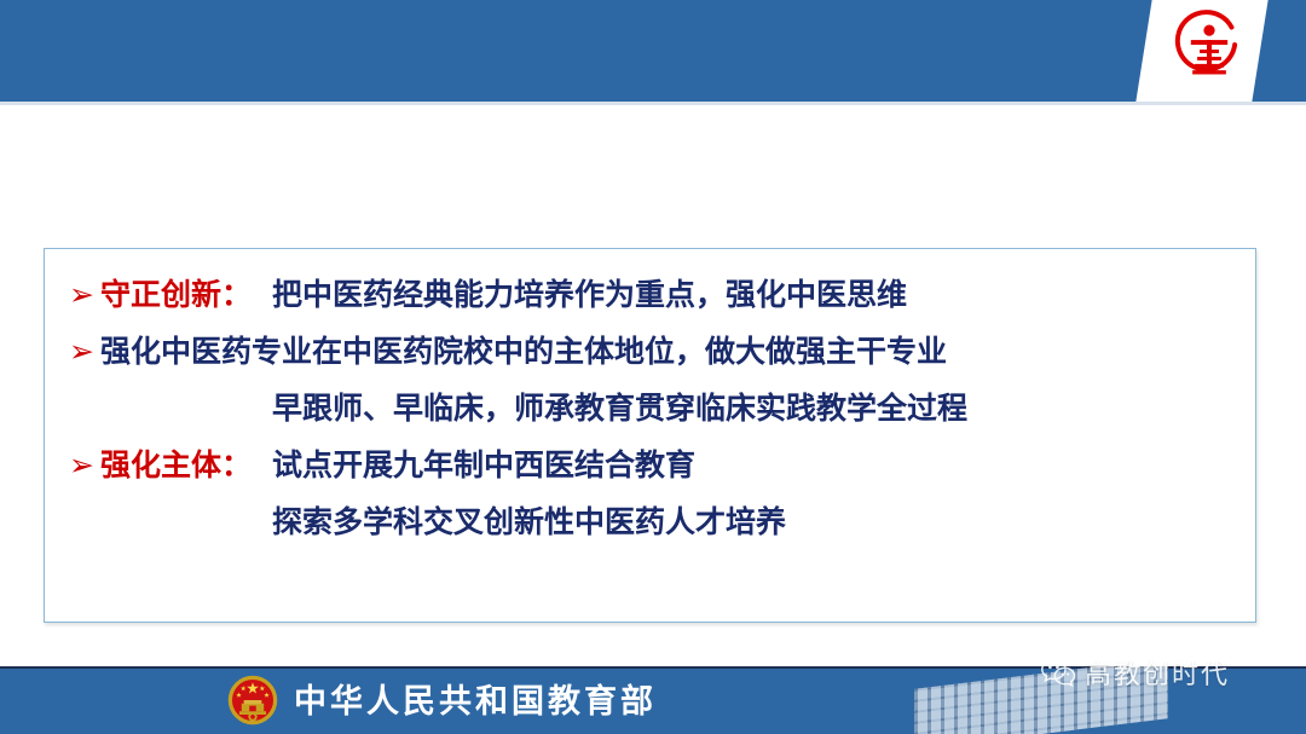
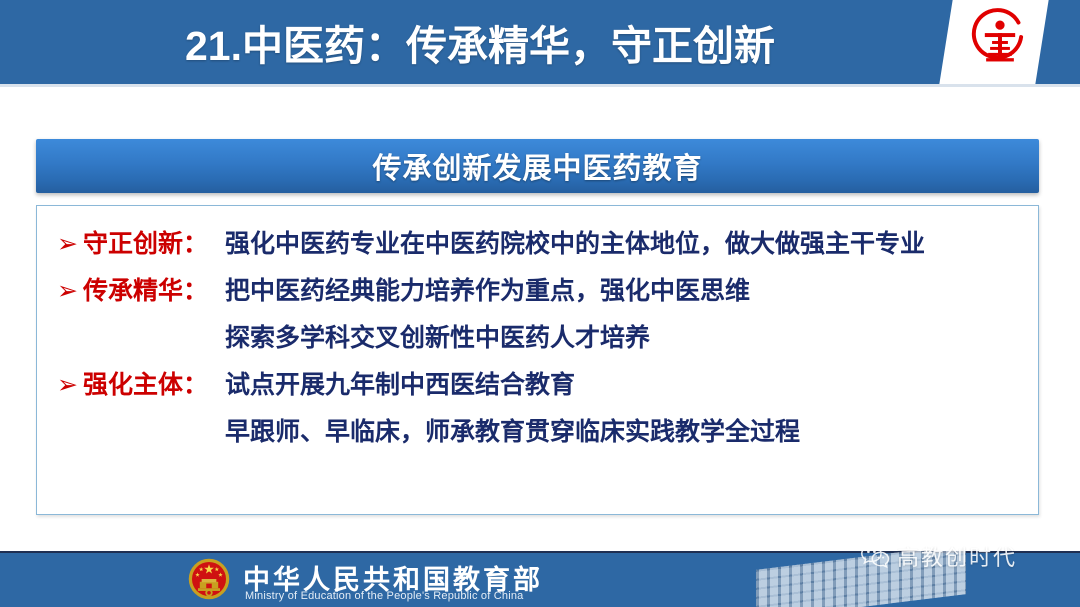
+ 21.中医药：传承精华，守正创新
+ 传承创新发展中医药教育
  ➢
  守正创新：
- 把中医药经典能力培养作为重点，强化中医思维
+ 强化中医药专业在中医药院校中的主体地位，做大做强主干专业
  ➢
+ 传承精华：
- 强化中医药专业在中医药院校中的主体地位，做大做强主干专业
+ 把中医药经典能力培养作为重点，强化中医思维
- 早跟师、早临床，师承教育贯穿临床实践教学全过程
+ 探索多学科交叉创新性中医药人才培养
  ➢
  强化主体：
  试点开展九年制中西医结合教育
- 探索多学科交叉创新性中医药人才培养
+ 早跟师、早临床，师承教育贯穿临床实践教学全过程
  中华人民共和国教育部
+ Ministry of Education of the People's Republic of China
  高教创时代
